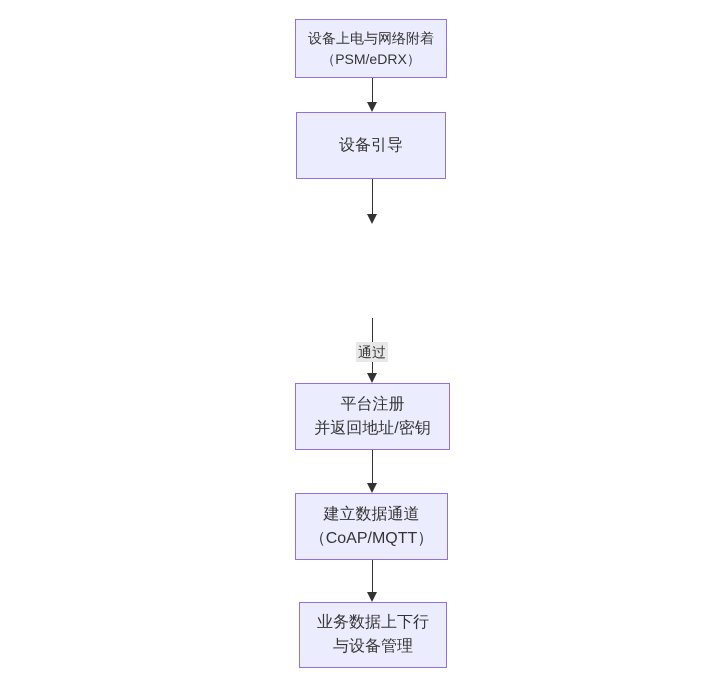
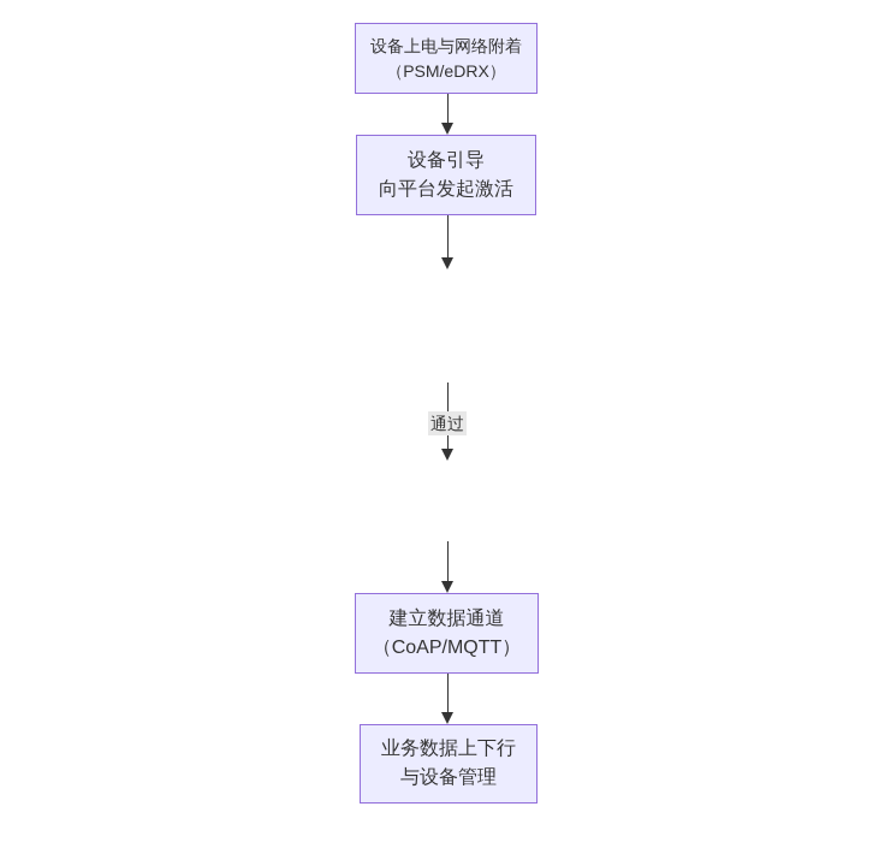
  设备上电与网络附着
  （PSM/eDRX）
  设备引导
+ 向平台发起激活
  通过
- 平台注册
- 并返回地址/密钥
  建立数据通道
  （CoAP/MQTT）
  业务数据上下行
  与设备管理
